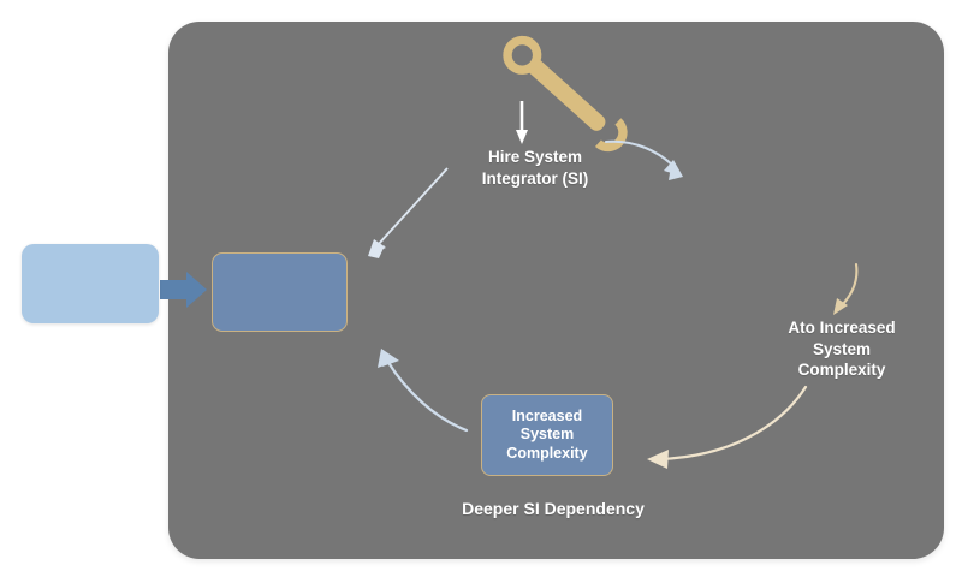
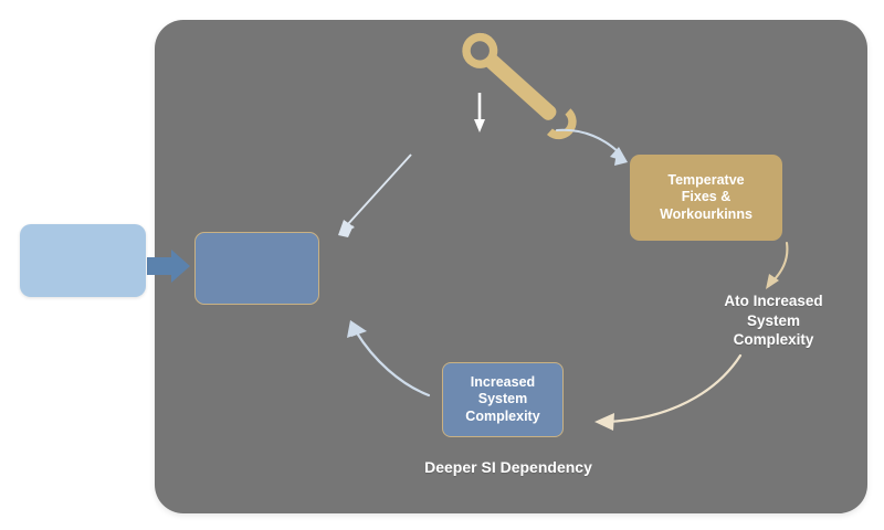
+ Temperatve
+ Fixes &
+ Workourkinns
  Increased
  System
  Complexity
- Hire System
- Integrator (SI)
  Ato Increased
  System
  Complexity
  Deeper SI Dependency
